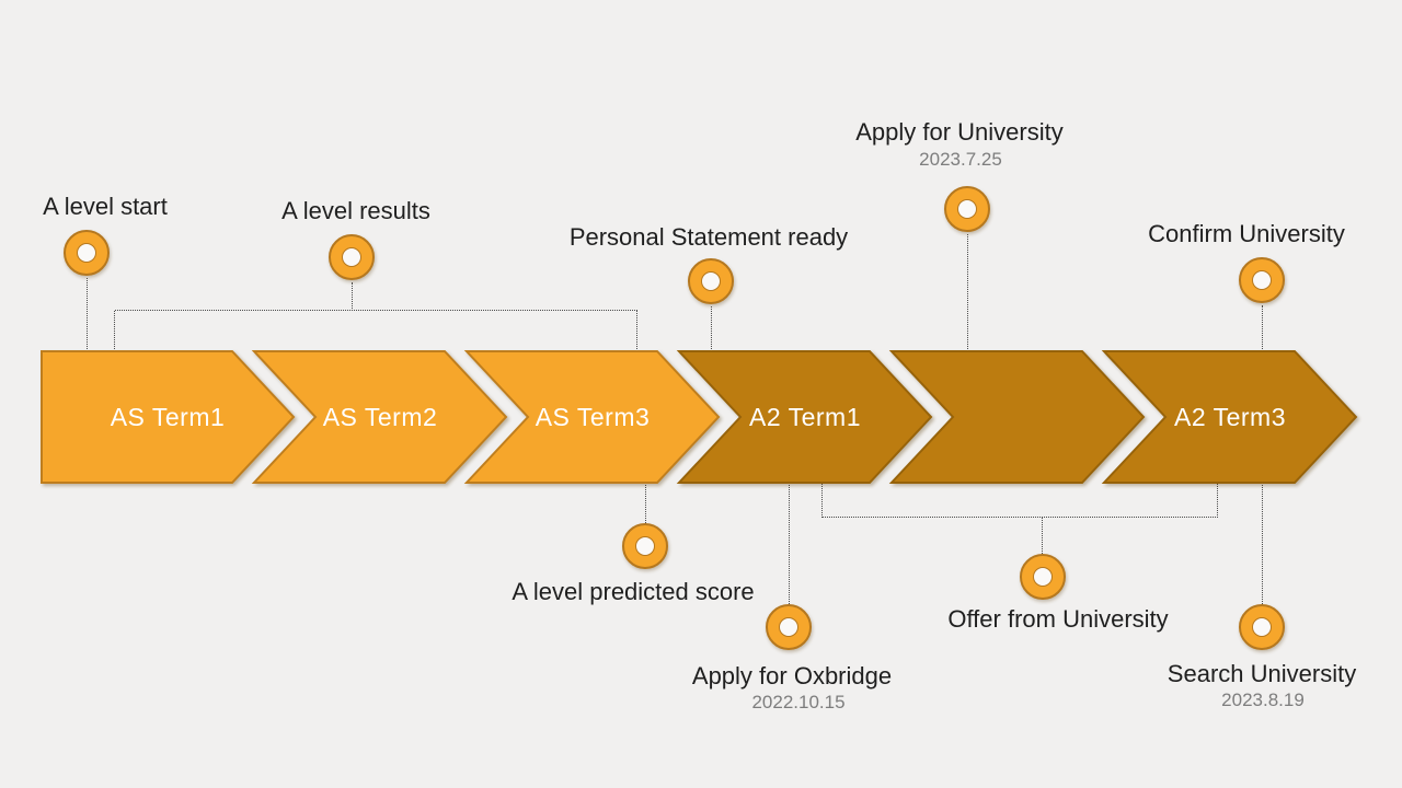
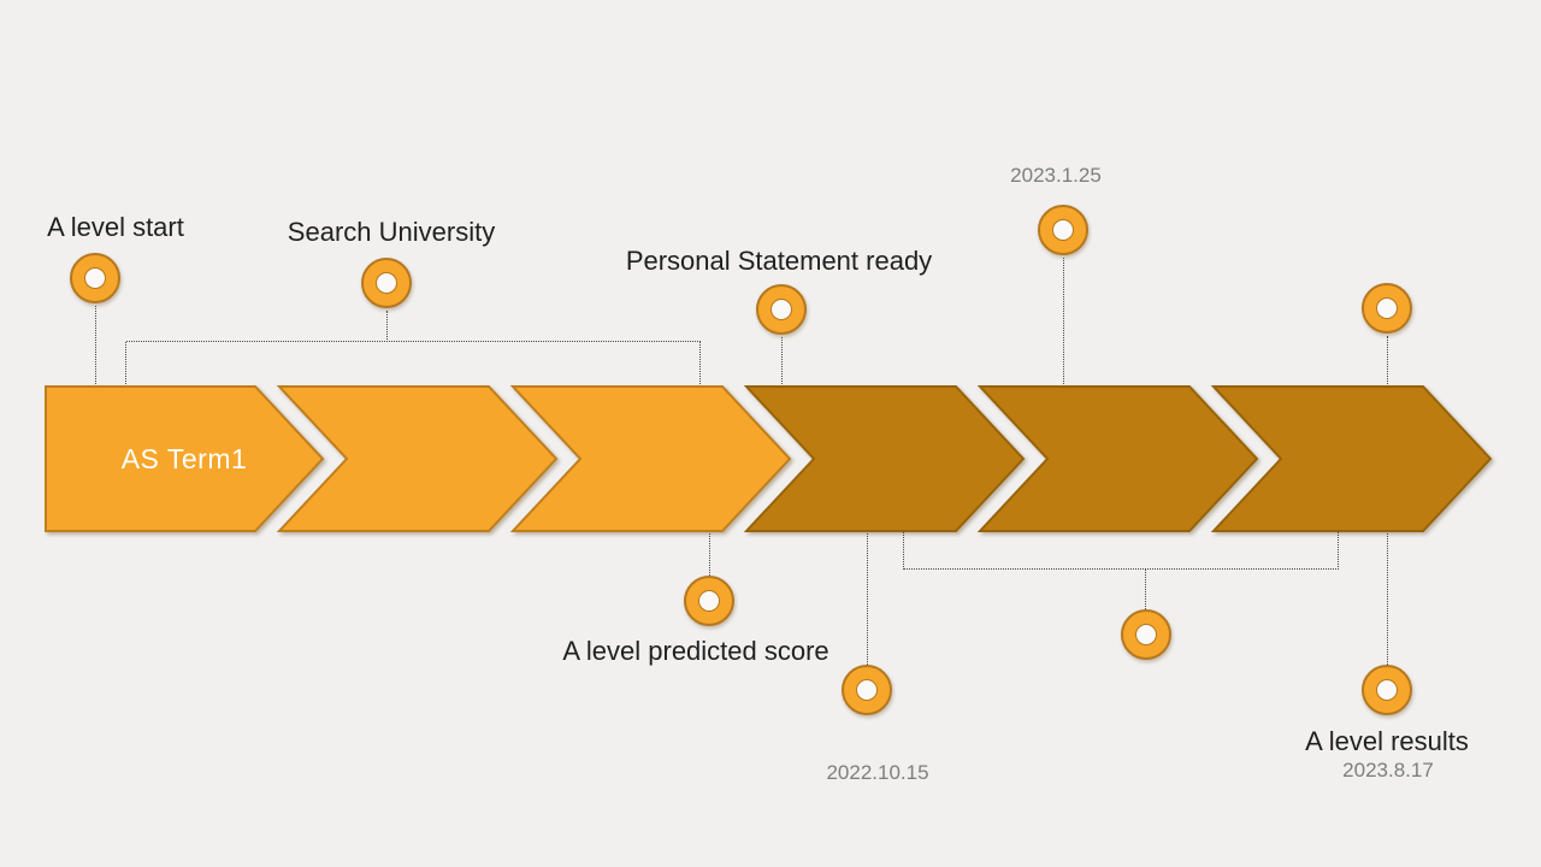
  AS Term1
- AS Term2
- AS Term3
- A2 Term1
- A2 Term3
  A level start
- A level results
+ Search University
  Personal Statement ready
- Apply for University
- 2023.7.25
+ 2023.1.25
- Confirm University
  A level predicted score
- Apply for Oxbridge
  2022.10.15
- Offer from University
- Search University
+ A level results
- 2023.8.19
+ 2023.8.17
